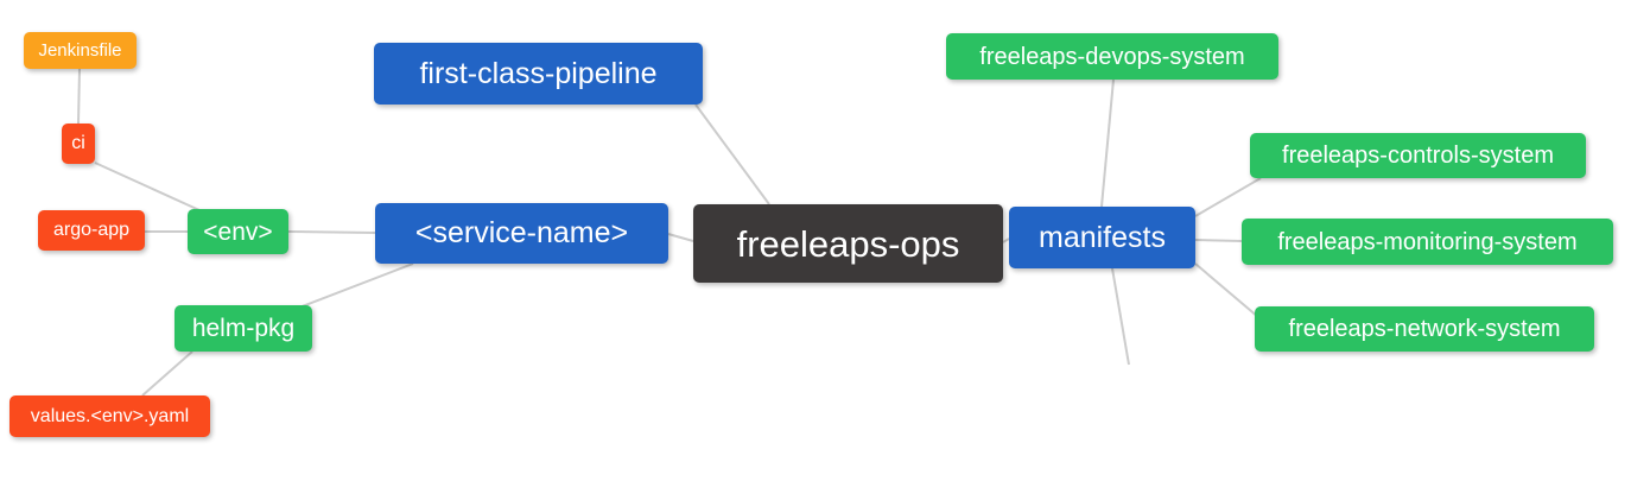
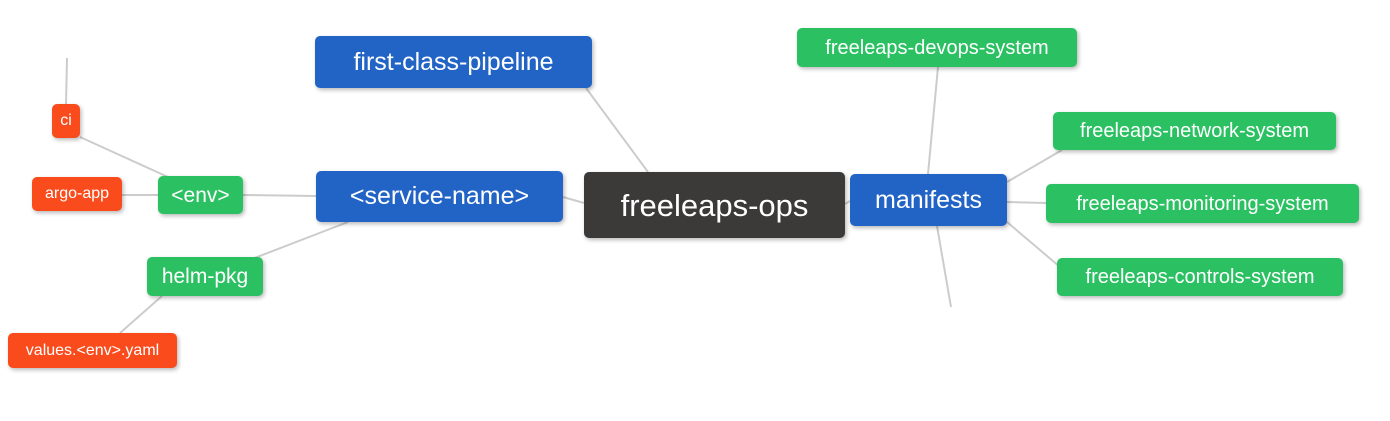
- Jenkinsfile
  ci
  argo-app
  <env>
  helm-pkg
  values.<env>.yaml
  first-class-pipeline
  <service-name>
  freeleaps-ops
  manifests
  freeleaps-devops-system
- freeleaps-controls-system
+ freeleaps-network-system
  freeleaps-monitoring-system
- freeleaps-network-system
+ freeleaps-controls-system
